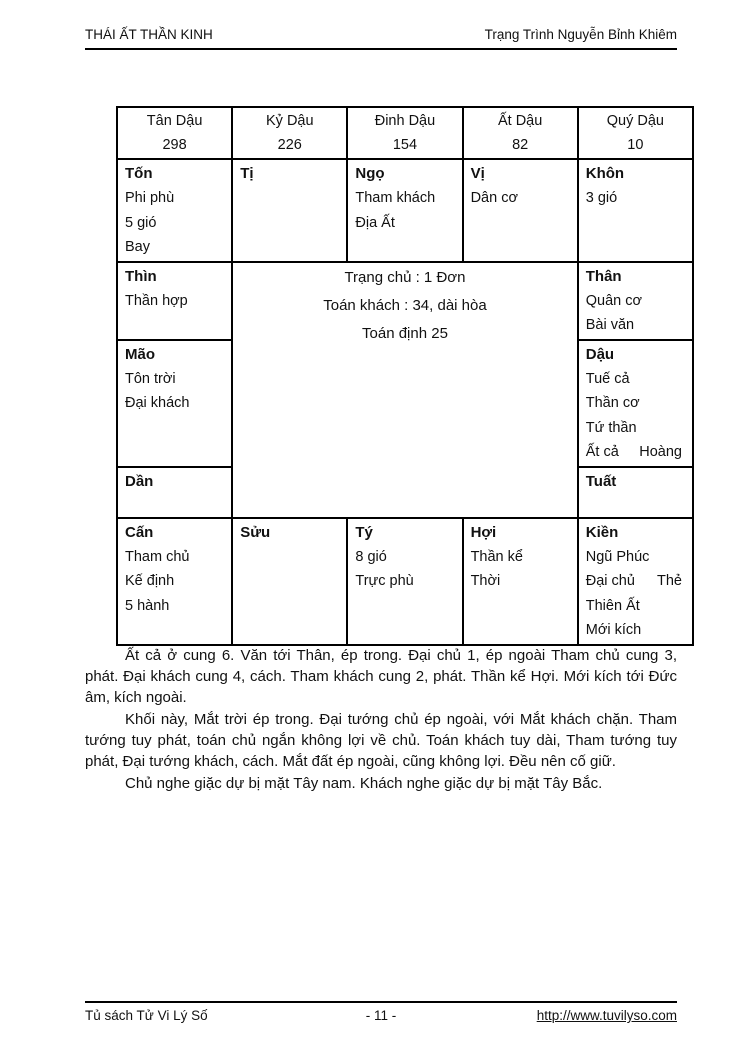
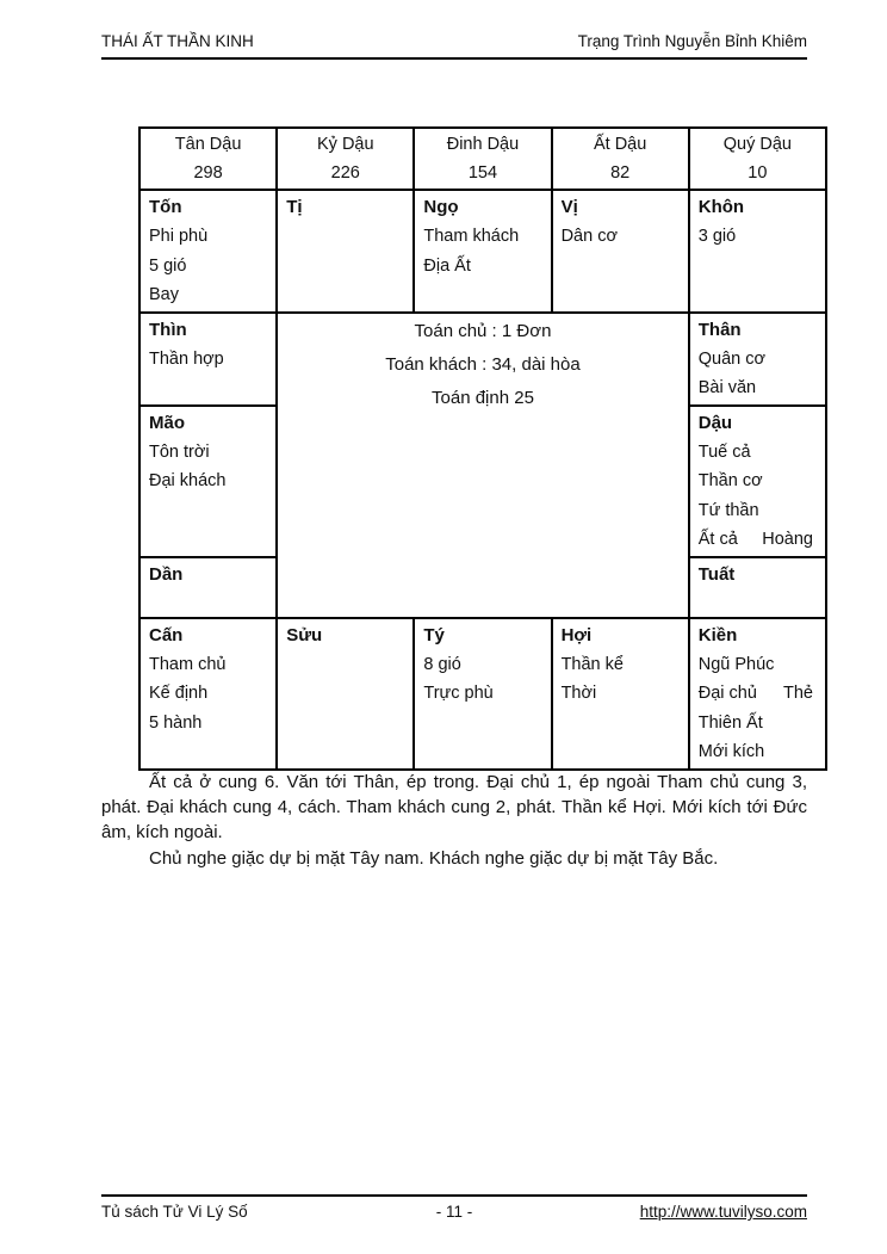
  THÁI ẤT THẦN KINH
  Trạng Trình Nguyễn Bỉnh Khiêm
  Tân Dậu 298	Kỷ Dậu 226	Đinh Dậu 154	Ất Dậu 82	Quý Dậu 10
  Tốn Phi phù 5 gió Bay	Tị	Ngọ Tham khách Địa Ất	Vị Dân cơ	Khôn 3 gió
- Thìn Thần hợp	Trạng chủ : 1 Đơn Toán khách : 34, dài hòa Toán định 25	Thân Quân cơ Bài văn
+ Thìn Thần hợp	Toán chủ : 1 Đơn Toán khách : 34, dài hòa Toán định 25	Thân Quân cơ Bài văn
  Mão Tôn trời Đại khách	Dậu Tuế cả Thần cơ Tứ thần Ất cả Hoàng
  Dần	Tuất
  Cấn Tham chủ Kế định 5 hành	Sửu	Tý 8 gió Trực phù	Hợi Thần kể Thời	Kiền Ngũ Phúc Đại chủ Thẻ Thiên Ất Mới kích
  Ất cả ở cung 6. Văn tới Thân, ép trong. Đại chủ 1, ép ngoài Tham chủ cung 3, phát. Đại khách cung 4, cách. Tham khách cung 2, phát. Thần kể Hợi. Mới kích tới Đức âm, kích ngoài.
- Khối này, Mắt trời ép trong. Đại tướng chủ ép ngoài, với Mắt khách chặn. Tham tướng tuy phát, toán chủ ngắn không lợi về chủ. Toán khách tuy dài, Tham tướng tuy phát, Đại tướng khách, cách. Mắt đất ép ngoài, cũng không lợi. Đều nên cố giữ.
  Chủ nghe giặc dự bị mặt Tây nam. Khách nghe giặc dự bị mặt Tây Bắc.
  Tủ sách Tử Vi Lý Số
  - 11 -
  http://www.tuvilyso.com
